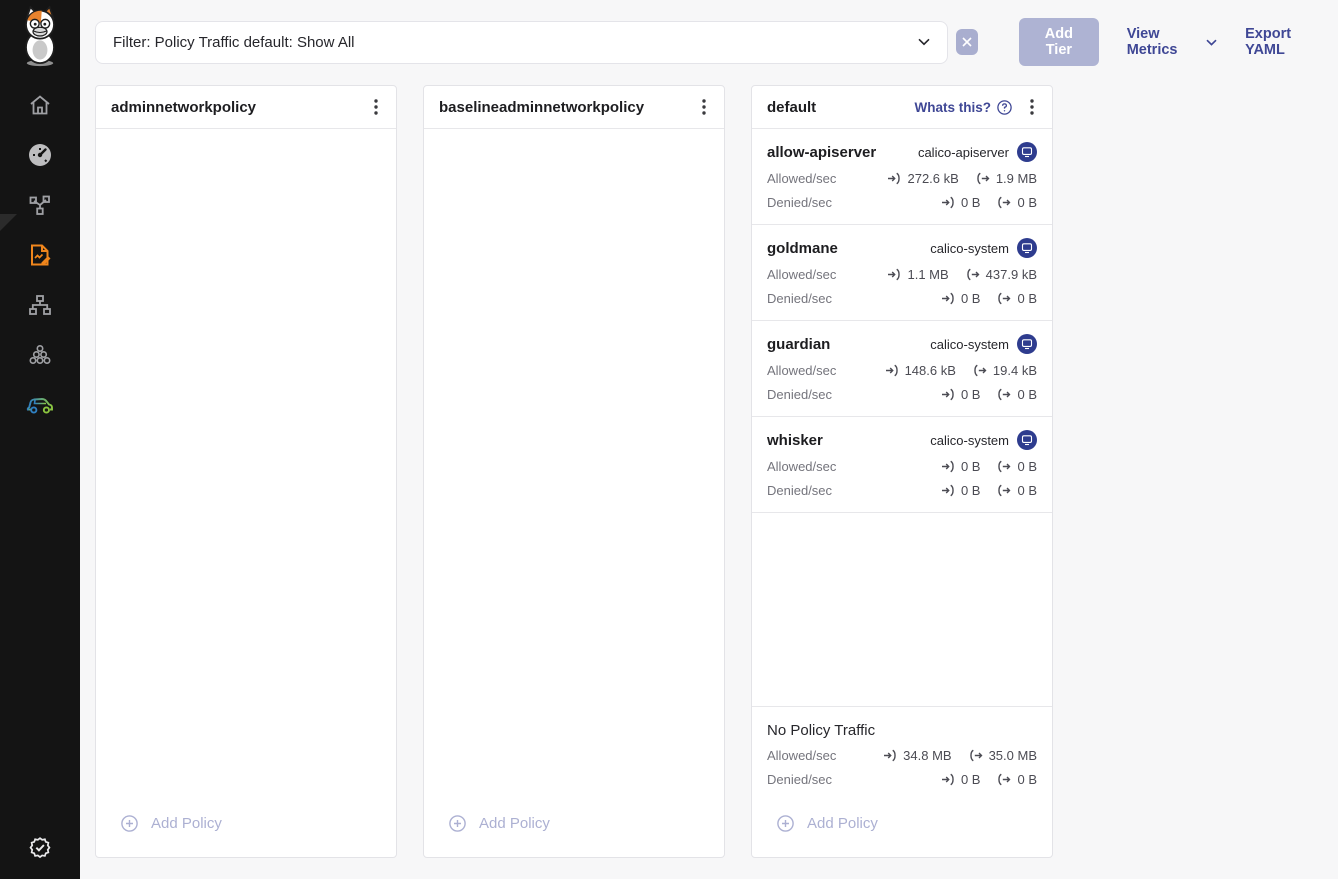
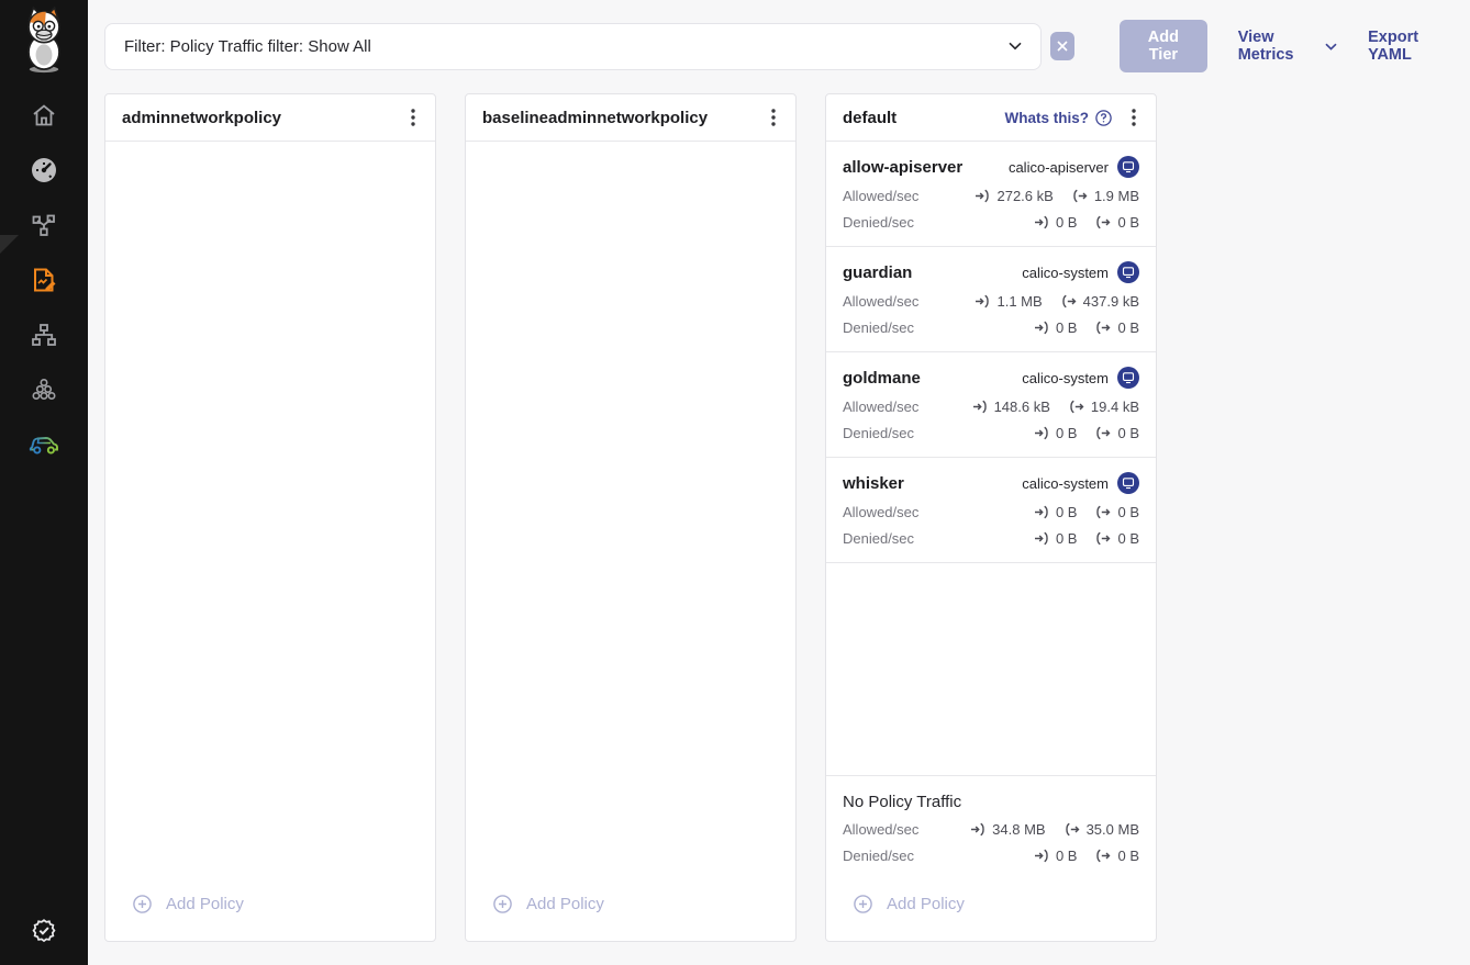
- Filter: Policy Traffic default: Show All
+ Filter: Policy Traffic filter: Show All
  Add Tier
  View Metrics
  Export YAML
  adminnetworkpolicy
  Add Policy
  baselineadminnetworkpolicy
  Add Policy
  default
  Whats this?
  allow-apiserver
  calico-apiserver
  Allowed/sec
  272.6 kB
  1.9 MB
  Denied/sec
  0 B
  0 B
- goldmane
+ guardian
  calico-system
  Allowed/sec
  1.1 MB
  437.9 kB
  Denied/sec
  0 B
  0 B
- guardian
+ goldmane
  calico-system
  Allowed/sec
  148.6 kB
  19.4 kB
  Denied/sec
  0 B
  0 B
  whisker
  calico-system
  Allowed/sec
  0 B
  0 B
  Denied/sec
  0 B
  0 B
  No Policy Traffic
  Allowed/sec
  34.8 MB
  35.0 MB
  Denied/sec
  0 B
  0 B
  Add Policy
